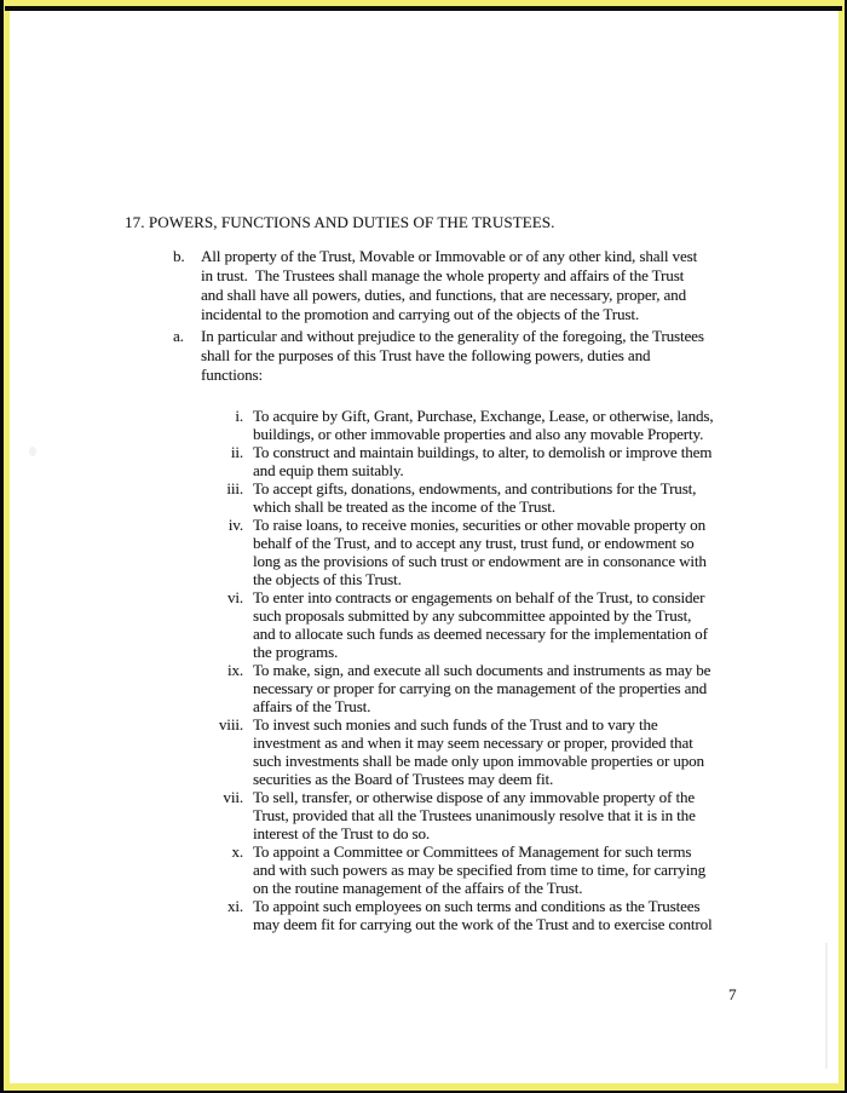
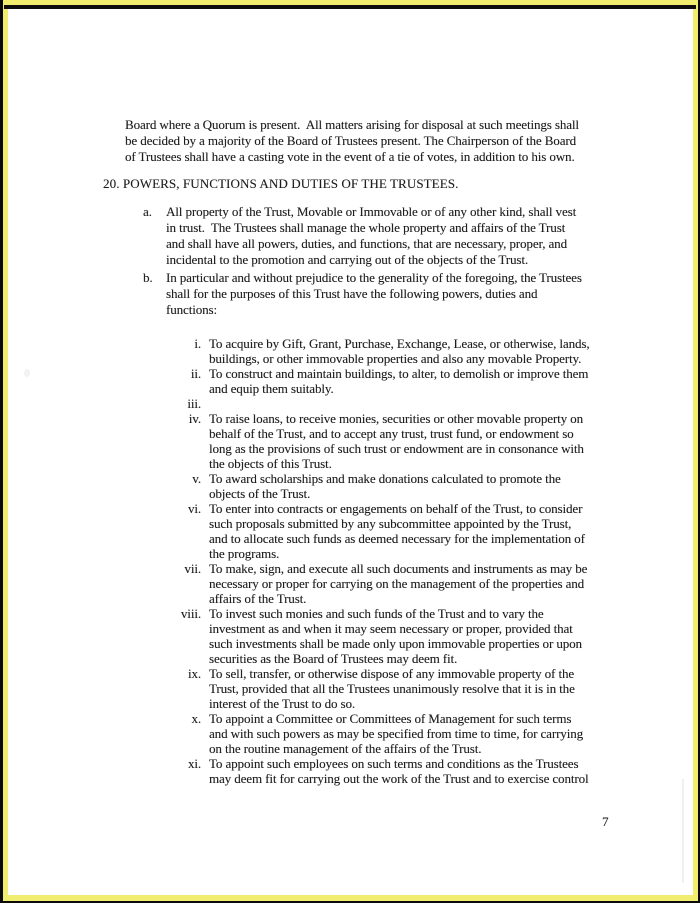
+ Board where a Quorum is present. All matters arising for disposal at such meetings shall
+ be decided by a majority of the Board of Trustees present. The Chairperson of the Board
+ of Trustees shall have a casting vote in the event of a tie of votes, in addition to his own.
- 17. POWERS, FUNCTIONS AND DUTIES OF THE TRUSTEES.
+ 20. POWERS, FUNCTIONS AND DUTIES OF THE TRUSTEES.
- b.
+ a.
  All property of the Trust, Movable or Immovable or of any other kind, shall vest
  in trust. The Trustees shall manage the whole property and affairs of the Trust
  and shall have all powers, duties, and functions, that are necessary, proper, and
  incidental to the promotion and carrying out of the objects of the Trust.
- a.
+ b.
  In particular and without prejudice to the generality of the foregoing, the Trustees
  shall for the purposes of this Trust have the following powers, duties and
  functions:
  i.
  To acquire by Gift, Grant, Purchase, Exchange, Lease, or otherwise, lands,
  buildings, or other immovable properties and also any movable Property.
  ii.
  To construct and maintain buildings, to alter, to demolish or improve them
  and equip them suitably.
  iii.
- To accept gifts, donations, endowments, and contributions for the Trust,
- which shall be treated as the income of the Trust.
  iv.
  To raise loans, to receive monies, securities or other movable property on
  behalf of the Trust, and to accept any trust, trust fund, or endowment so
  long as the provisions of such trust or endowment are in consonance with
  the objects of this Trust.
+ v.
+ To award scholarships and make donations calculated to promote the
+ objects of the Trust.
  vi.
  To enter into contracts or engagements on behalf of the Trust, to consider
  such proposals submitted by any subcommittee appointed by the Trust,
  and to allocate such funds as deemed necessary for the implementation of
  the programs.
- ix.
+ vii.
  To make, sign, and execute all such documents and instruments as may be
  necessary or proper for carrying on the management of the properties and
  affairs of the Trust.
  viii.
  To invest such monies and such funds of the Trust and to vary the
  investment as and when it may seem necessary or proper, provided that
  such investments shall be made only upon immovable properties or upon
  securities as the Board of Trustees may deem fit.
- vii.
+ ix.
  To sell, transfer, or otherwise dispose of any immovable property of the
  Trust, provided that all the Trustees unanimously resolve that it is in the
  interest of the Trust to do so.
  x.
  To appoint a Committee or Committees of Management for such terms
  and with such powers as may be specified from time to time, for carrying
  on the routine management of the affairs of the Trust.
  xi.
  To appoint such employees on such terms and conditions as the Trustees
  may deem fit for carrying out the work of the Trust and to exercise control
  7
